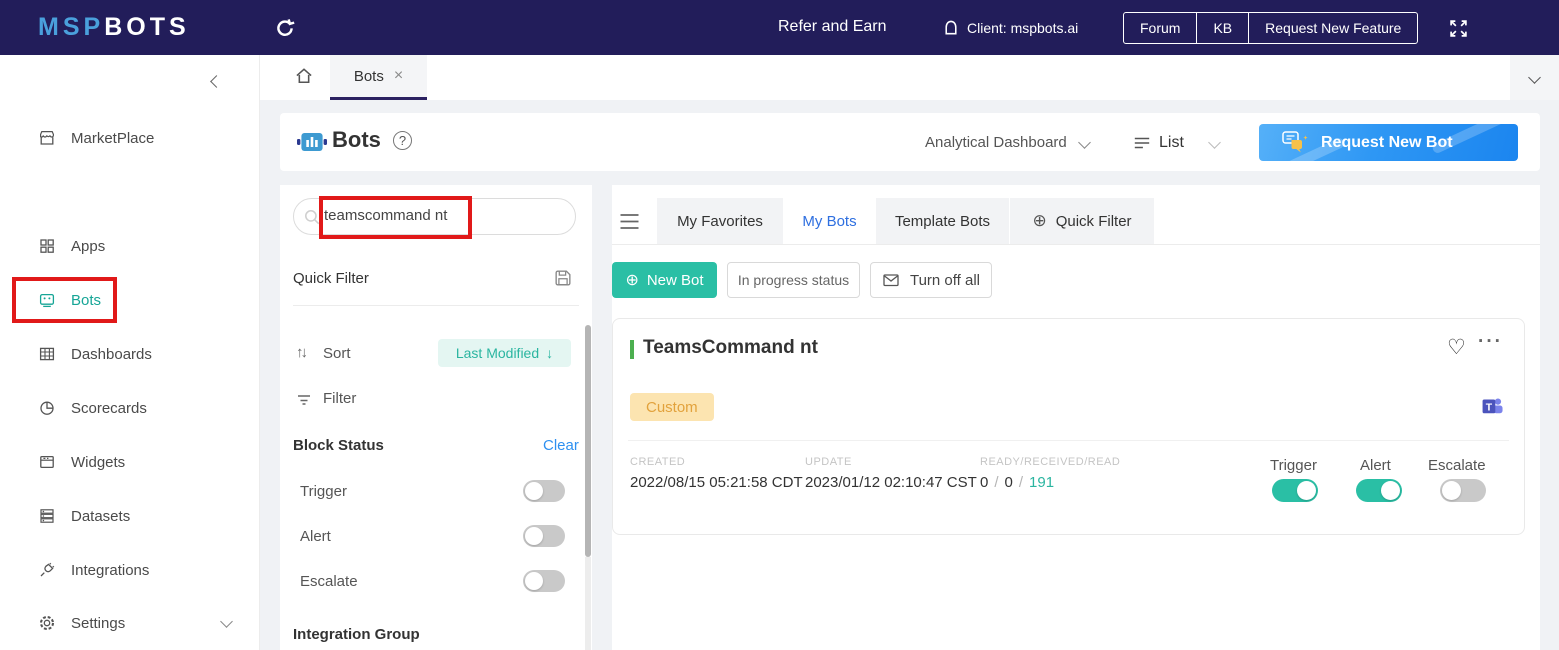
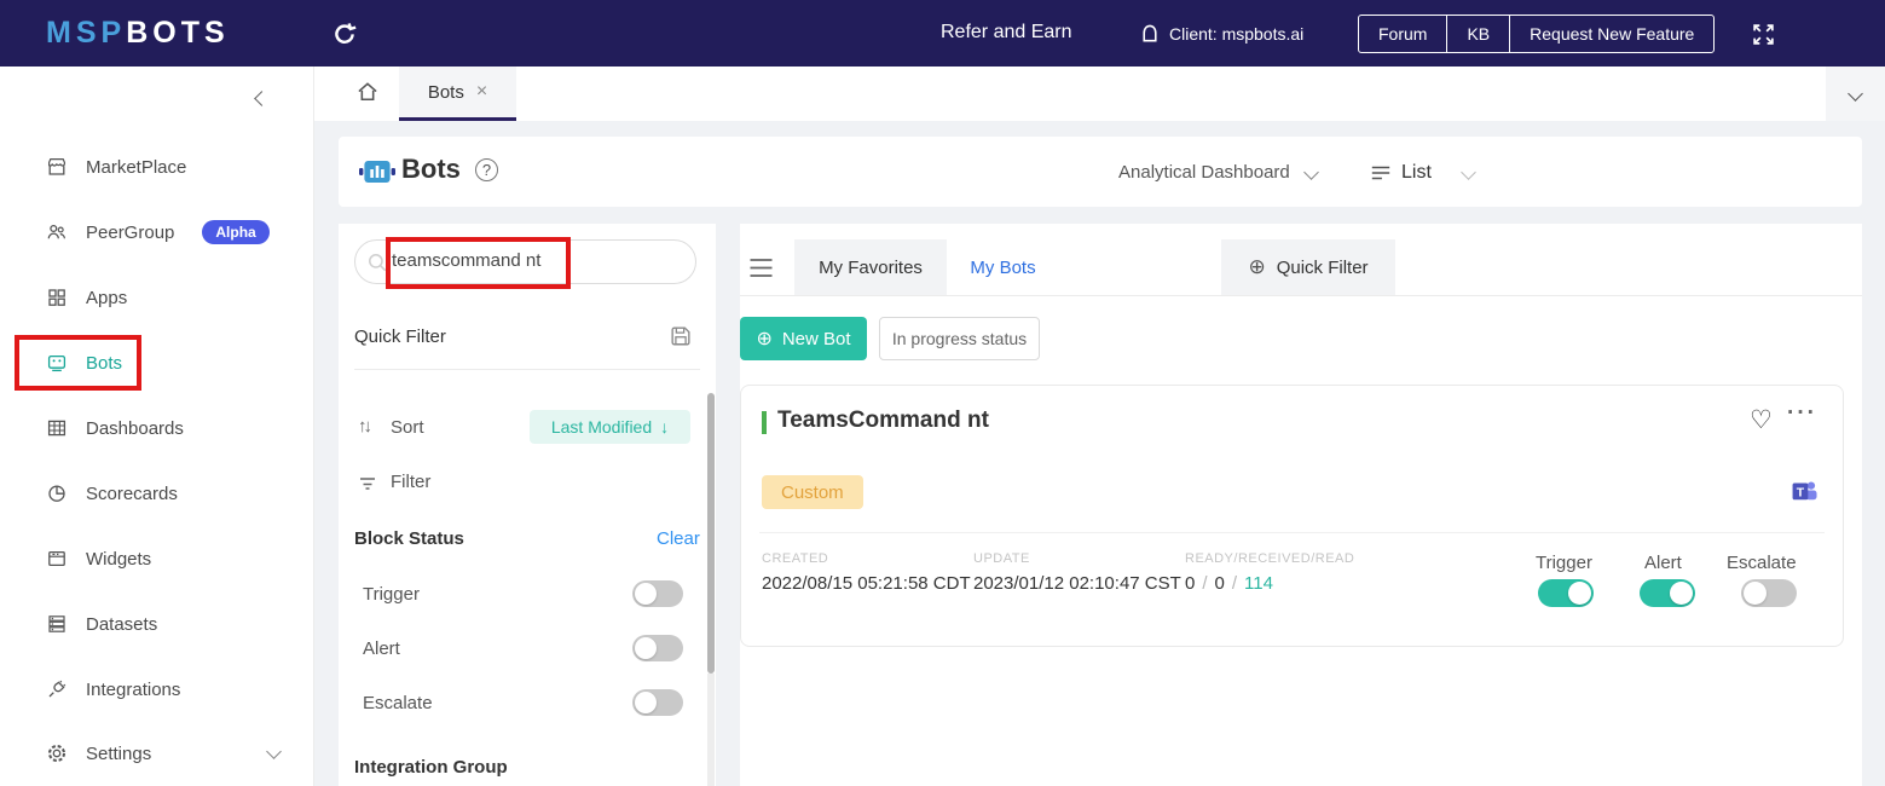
  MSPBOTS
  Refer and Earn
  Client: mspbots.ai
  Forum
  KB
  Request New Feature
  MarketPlace
+ PeerGroup
+ Alpha
  Apps
  Bots
  Dashboards
  Scorecards
  Widgets
  Datasets
  Integrations
  Settings
  Bots
  ×
  Bots
  ?
  Analytical Dashboard
  List
- Request New Bot
  teamscommand nt
  Quick Filter
  ↑↓
  Sort
  Last Modified
  ↓
  Filter
  Block Status
  Clear
  Trigger
  Alert
  Escalate
  Integration Group
  My Favorites
  My Bots
- Template Bots
  ⊕
  Quick Filter
  ⊕
  New Bot
  In progress status
- Turn off all
  TeamsCommand nt
  ♡
  ···
  Custom
  T
  CREATED
  2022/08/15 05:21:58 CDT
  UPDATE
  2023/01/12 02:10:47 CST
  READY/RECEIVED/READ
- 0 / 0 / 191
+ 0 / 0 / 114
  Trigger
  Alert
  Escalate
